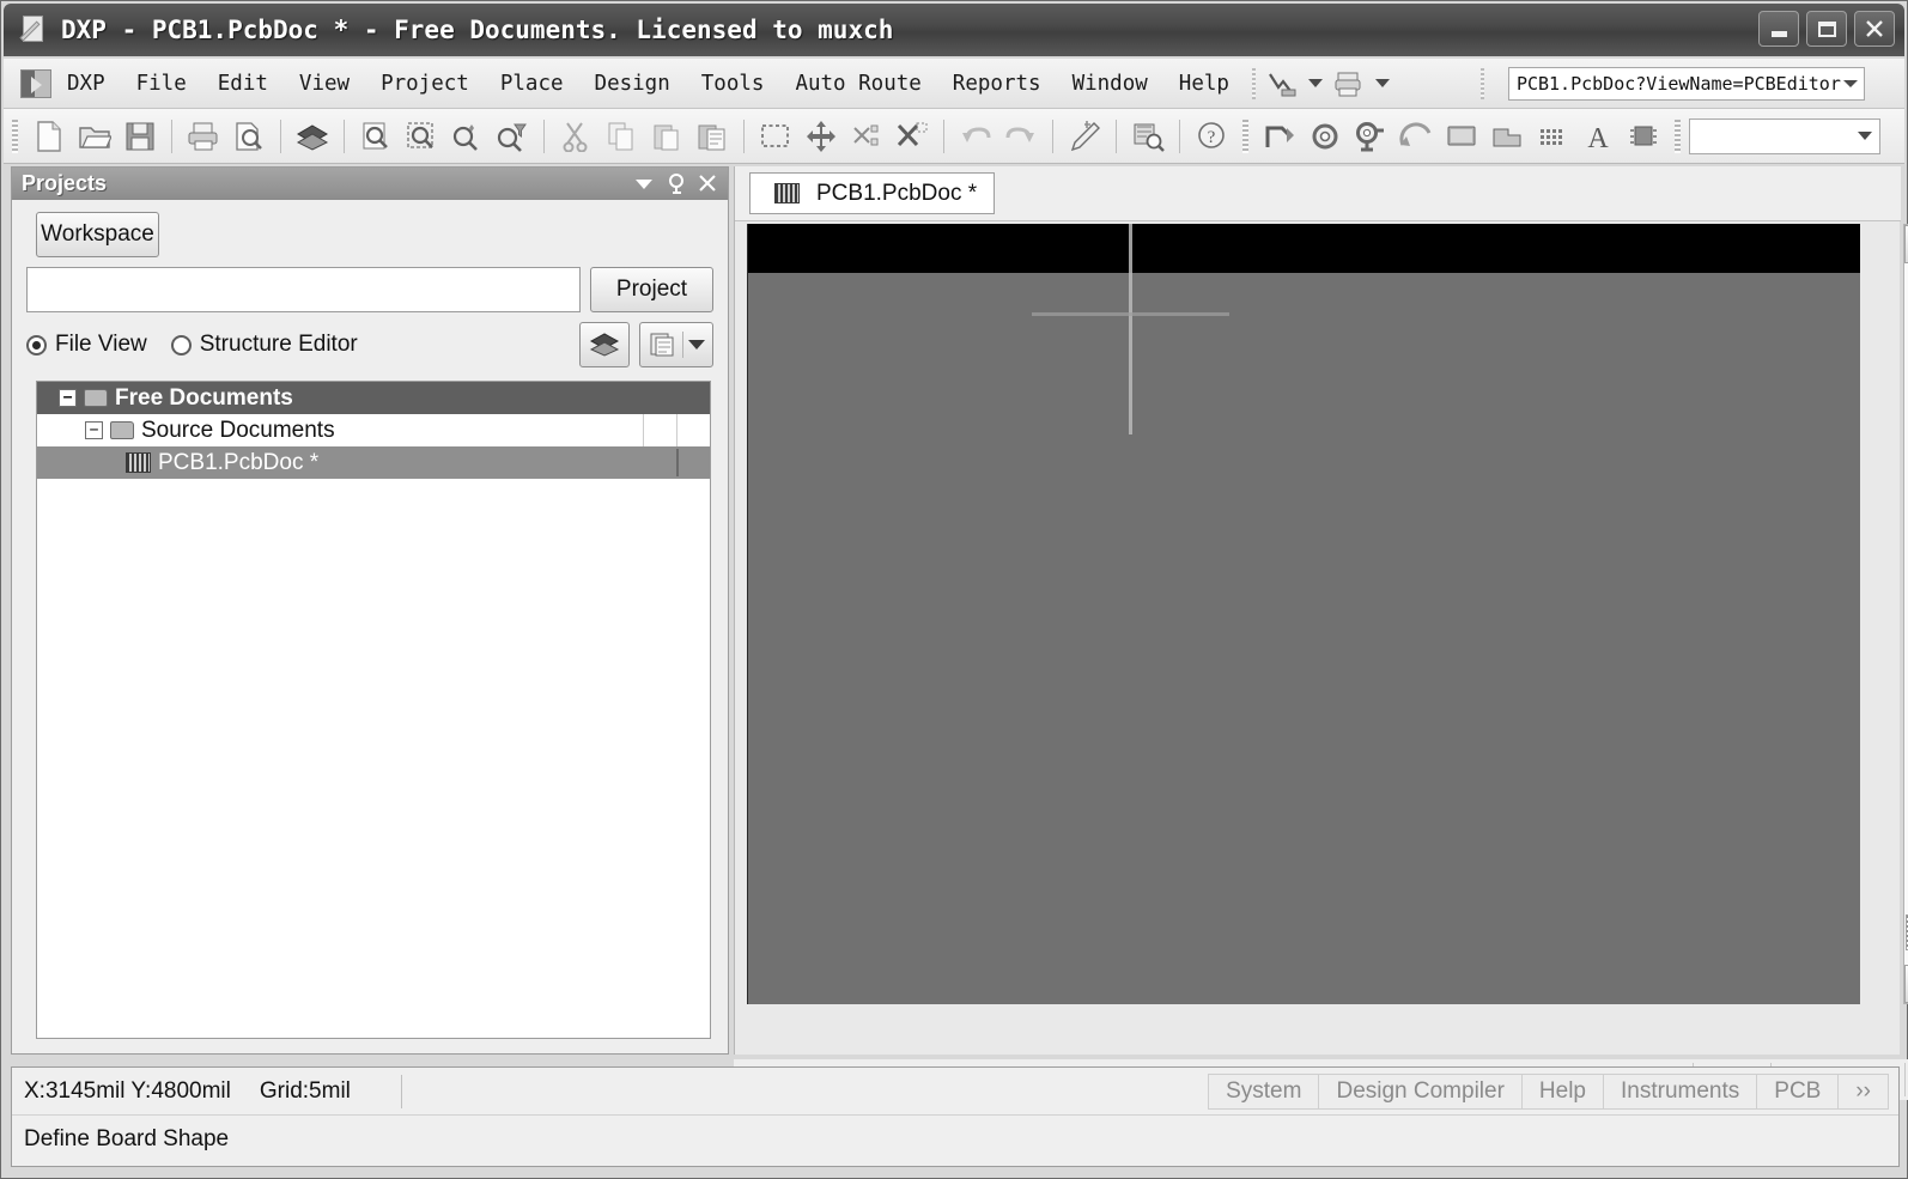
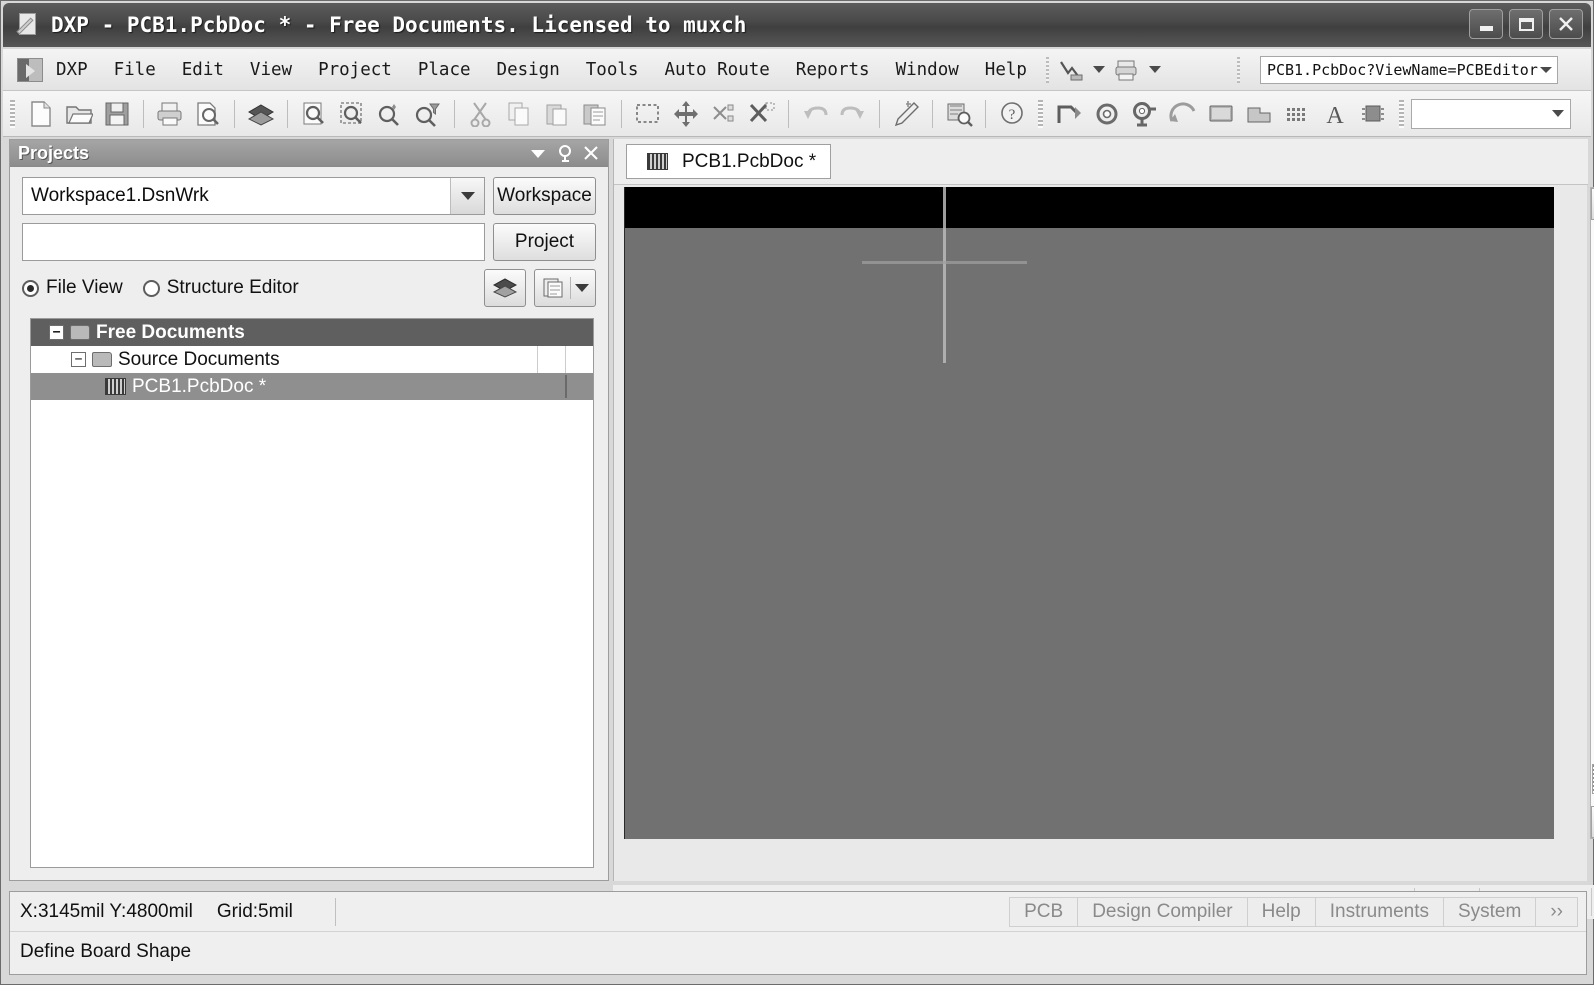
  DXP - PCB1.PcbDoc * - Free Documents. Licensed to muxch
  DXP
  File
  Edit
  View
  Project
  Place
  Design
  Tools
  Auto Route
  Reports
  Window
  Help
  PCB1.PcbDoc?ViewName=PCBEditor
  ?
  A
  Projects
+ Workspace1.DsnWrk
  Workspace
  Project
  File View
  Structure Editor
  −
  Free Documents
  −
  Source Documents
  PCB1.PcbDoc *
  PCB1.PcbDoc *
  X:3145mil Y:4800mil
  Grid:5mil
- System
+ PCB
  Design Compiler
  Help
  Instruments
- PCB
+ System
  ››
  Define Board Shape
